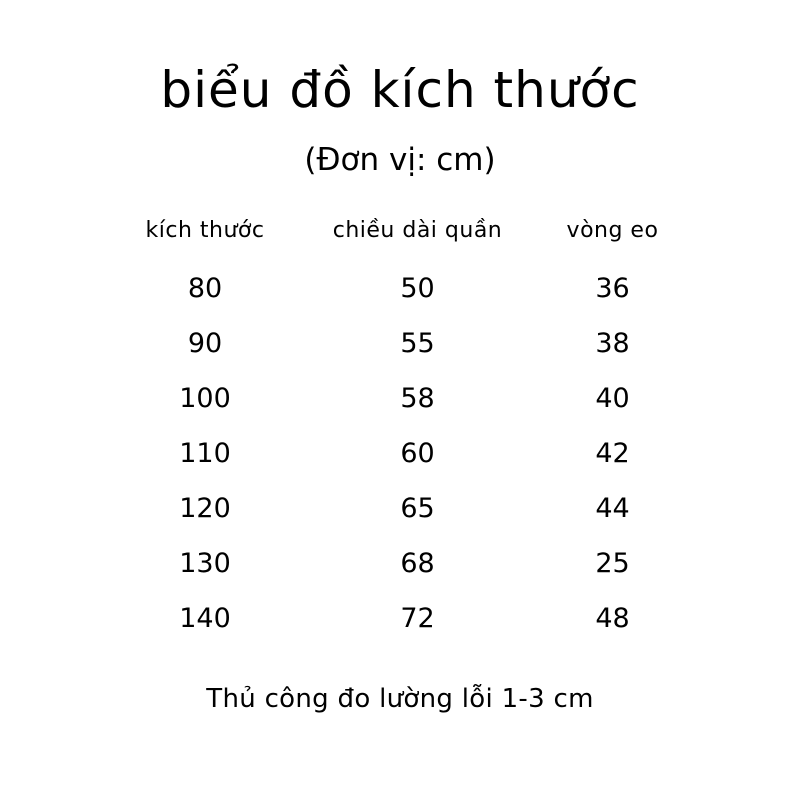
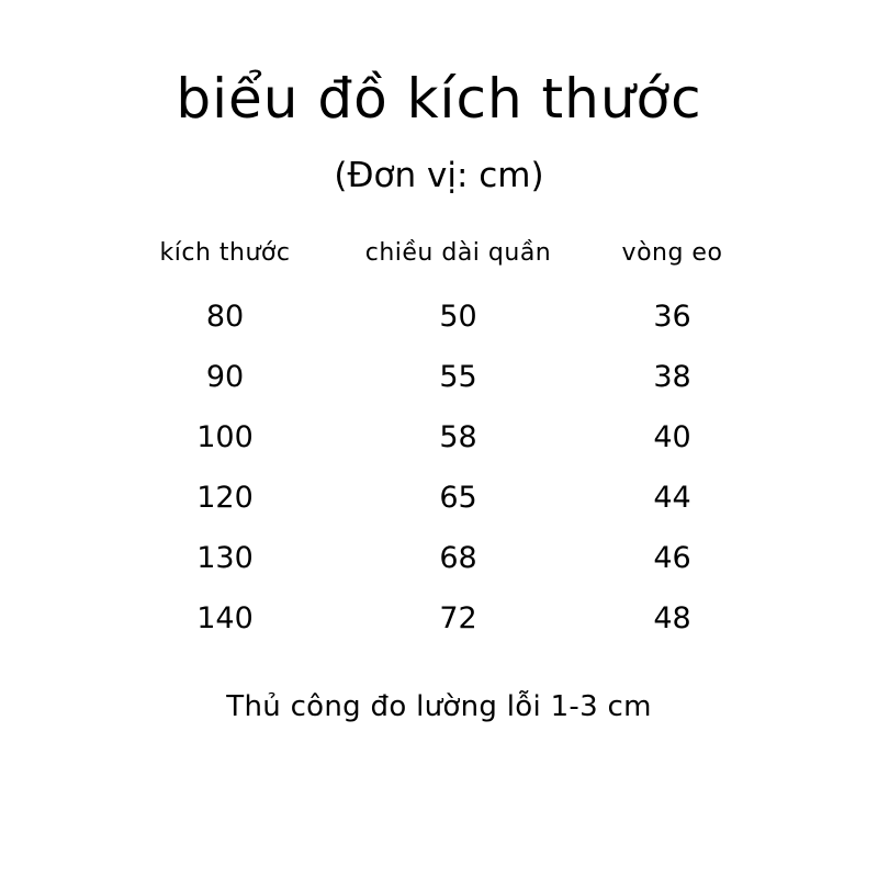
  biểu đồ kích thước
  (Đơn vị: cm)
  kích thước	chiều dài quần	vòng eo
  80	50	36
  90	55	38
  100	58	40
- 110	60	42
  120	65	44
- 130	68	25
+ 130	68	46
  140	72	48
  Thủ công đo lường lỗi 1-3 cm
